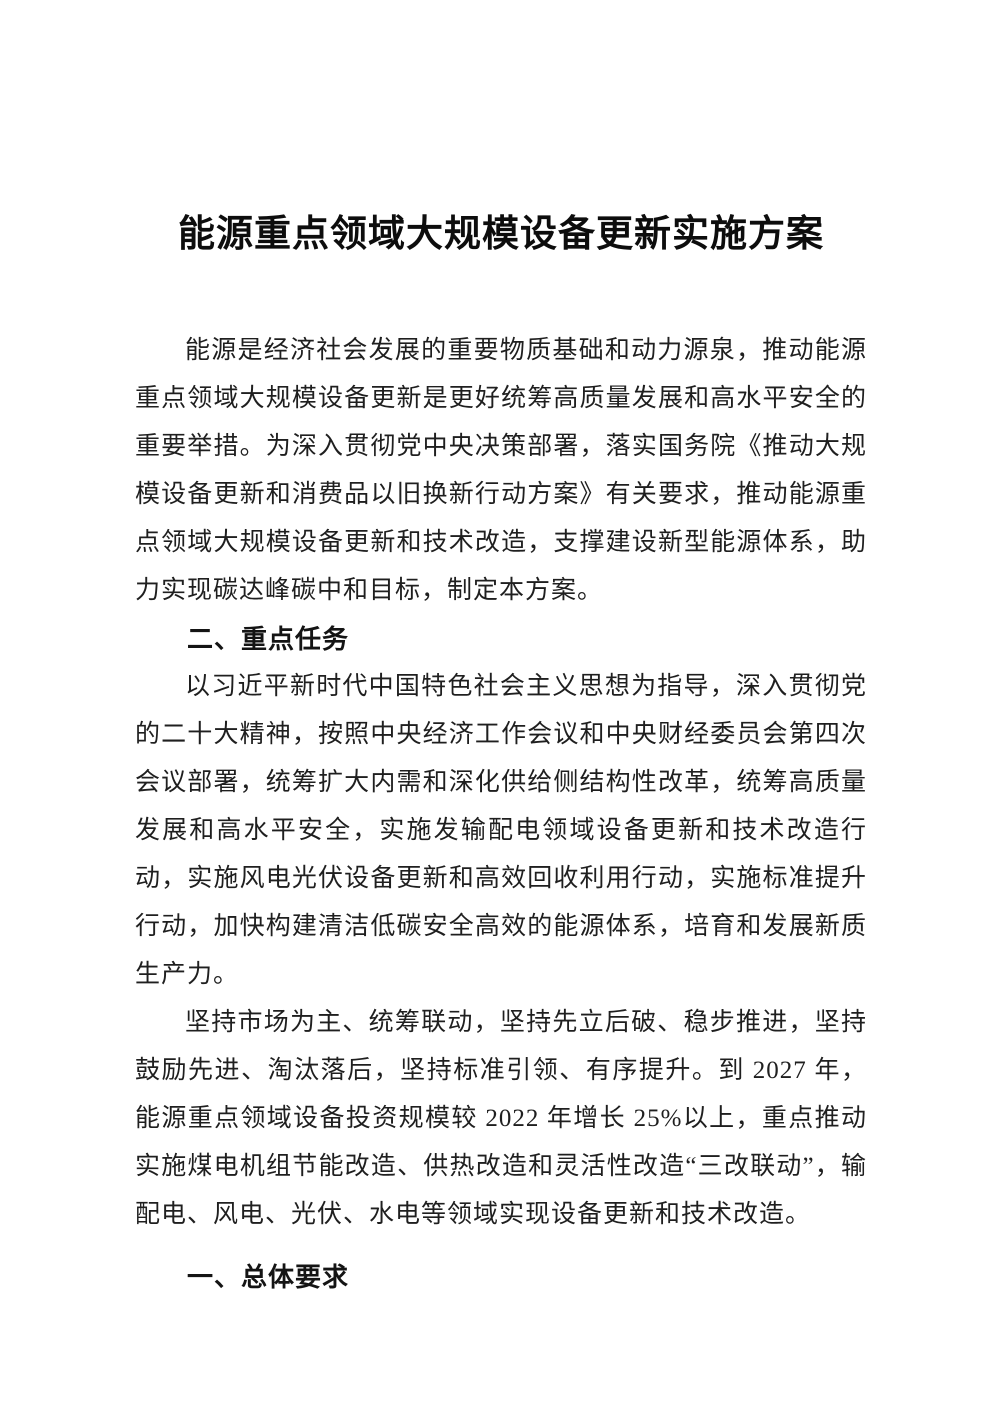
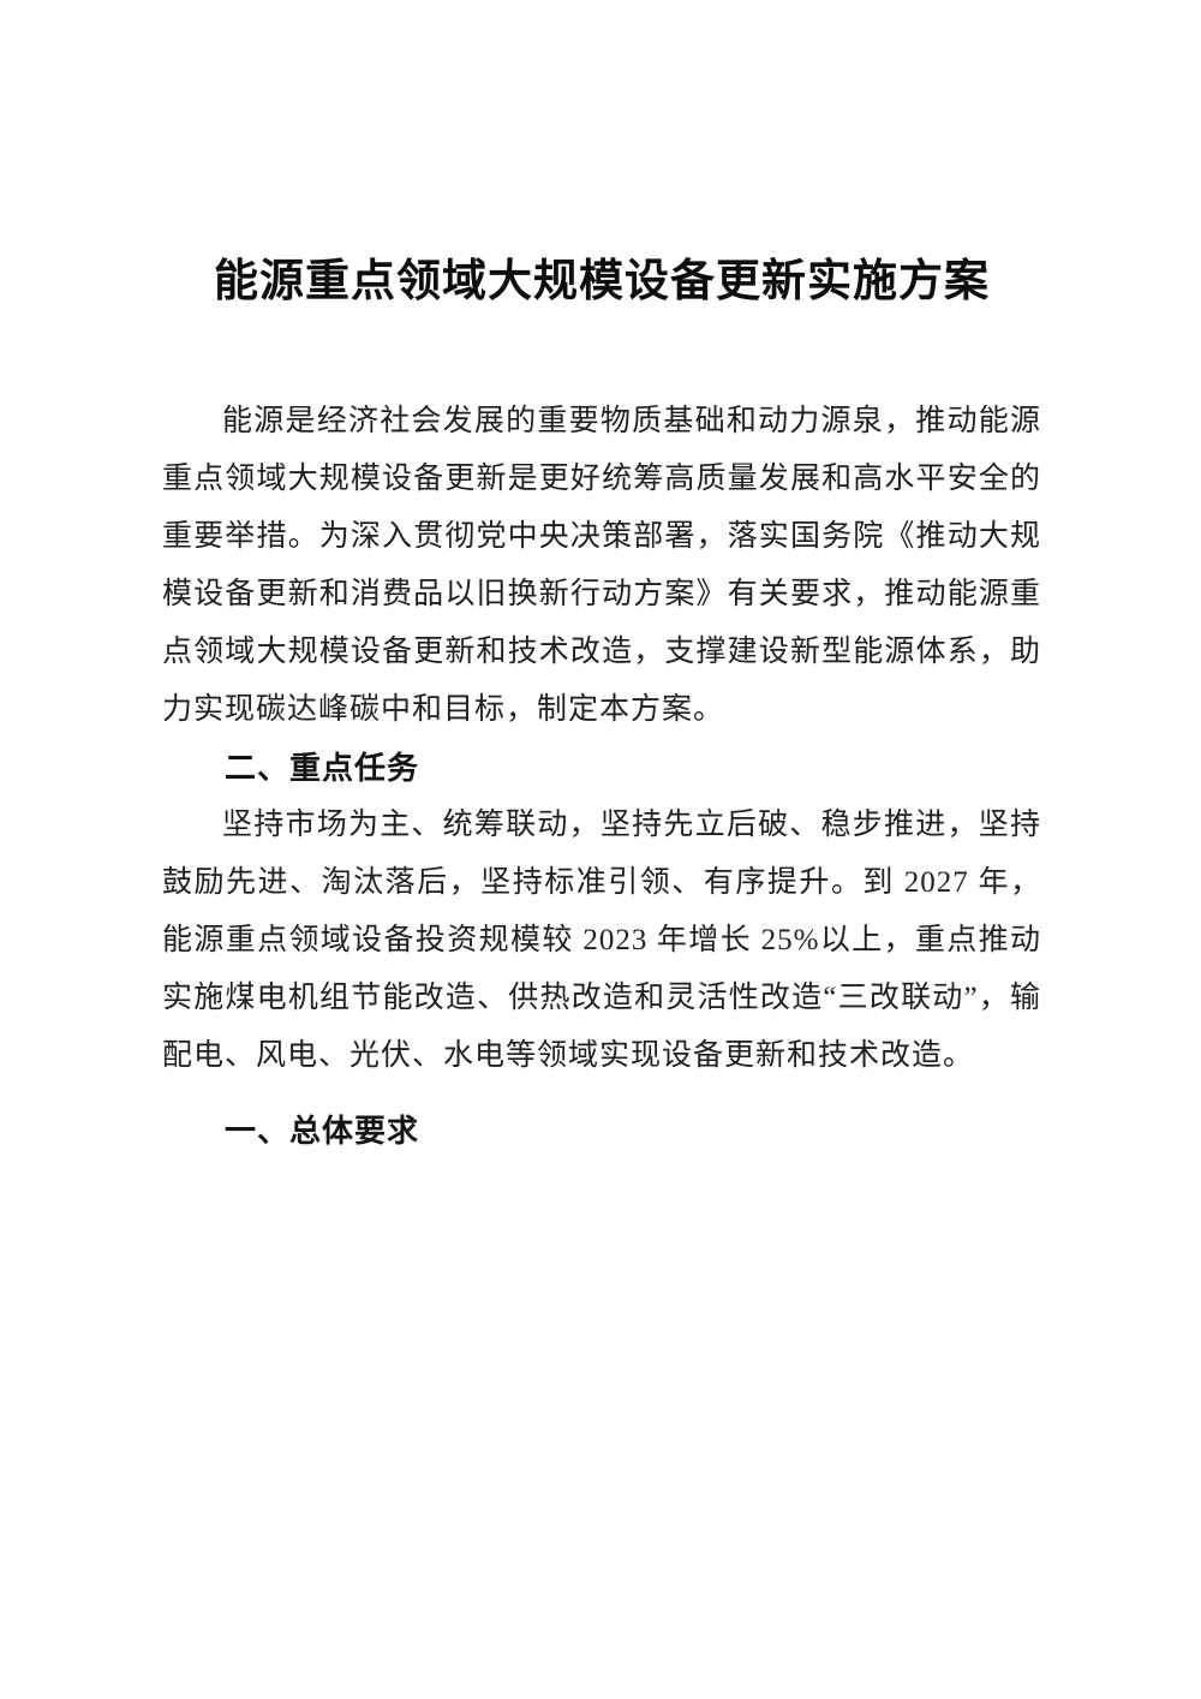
  能源重点领域大规模设备更新实施方案
  能源是经济社会发展的重要物质基础和动力源泉，推动能源重点领域大规模设备更新是更好统筹高质量发展和高水平安全的重要举措。为深入贯彻党中央决策部署，落实国务院《推动大规模设备更新和消费品以旧换新行动方案》有关要求，推动能源重点领域大规模设备更新和技术改造，支撑建设新型能源体系，助力实现碳达峰碳中和目标，制定本方案。
  二、重点任务
- 以习近平新时代中国特色社会主义思想为指导，深入贯彻党的二十大精神，按照中央经济工作会议和中央财经委员会第四次会议部署，统筹扩大内需和深化供给侧结构性改革，统筹高质量发展和高水平安全，实施发输配电领域设备更新和技术改造行动，实施风电光伏设备更新和高效回收利用行动，实施标准提升行动，加快构建清洁低碳安全高效的能源体系，培育和发展新质生产力。
- 坚持市场为主、统筹联动，坚持先立后破、稳步推进，坚持鼓励先进、淘汰落后，坚持标准引领、有序提升。到 2027 年，能源重点领域设备投资规模较 2022 年增长 25%以上，重点推动实施煤电机组节能改造、供热改造和灵活性改造“三改联动”，输配电、风电、光伏、水电等领域实现设备更新和技术改造。
+ 坚持市场为主、统筹联动，坚持先立后破、稳步推进，坚持鼓励先进、淘汰落后，坚持标准引领、有序提升。到 2027 年，能源重点领域设备投资规模较 2023 年增长 25%以上，重点推动实施煤电机组节能改造、供热改造和灵活性改造“三改联动”，输配电、风电、光伏、水电等领域实现设备更新和技术改造。
  一、总体要求
